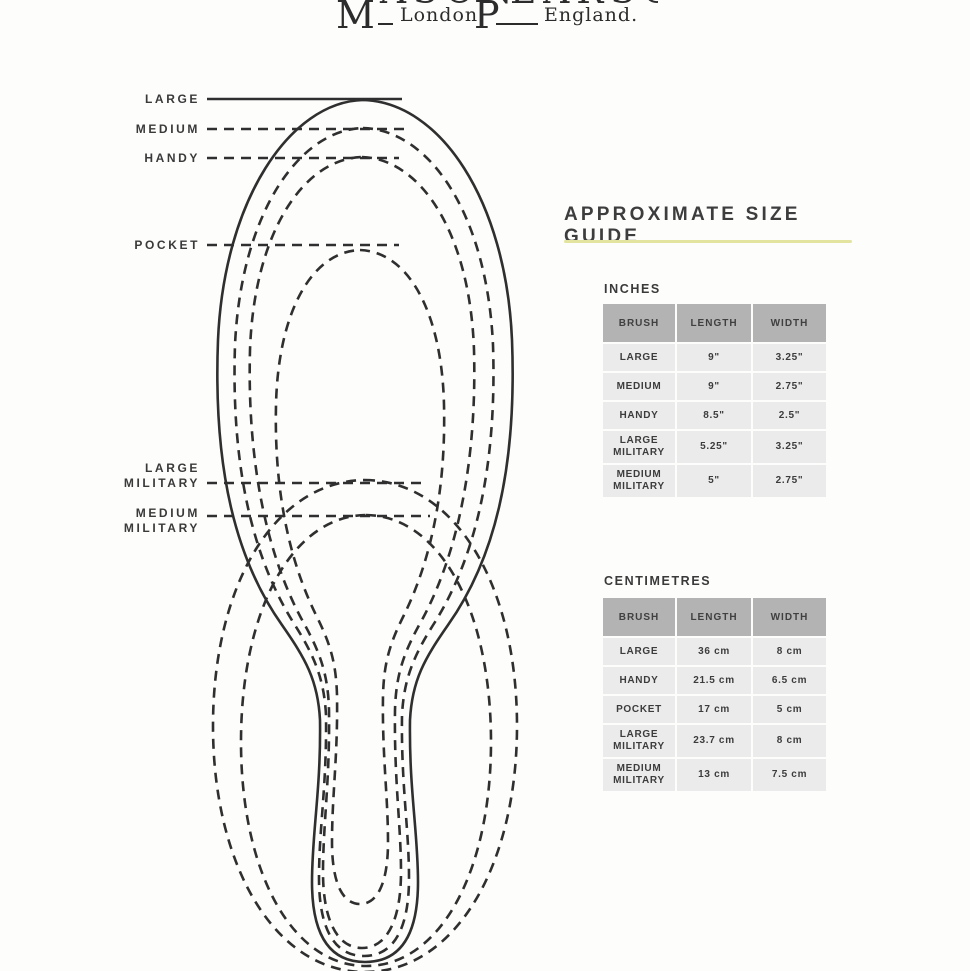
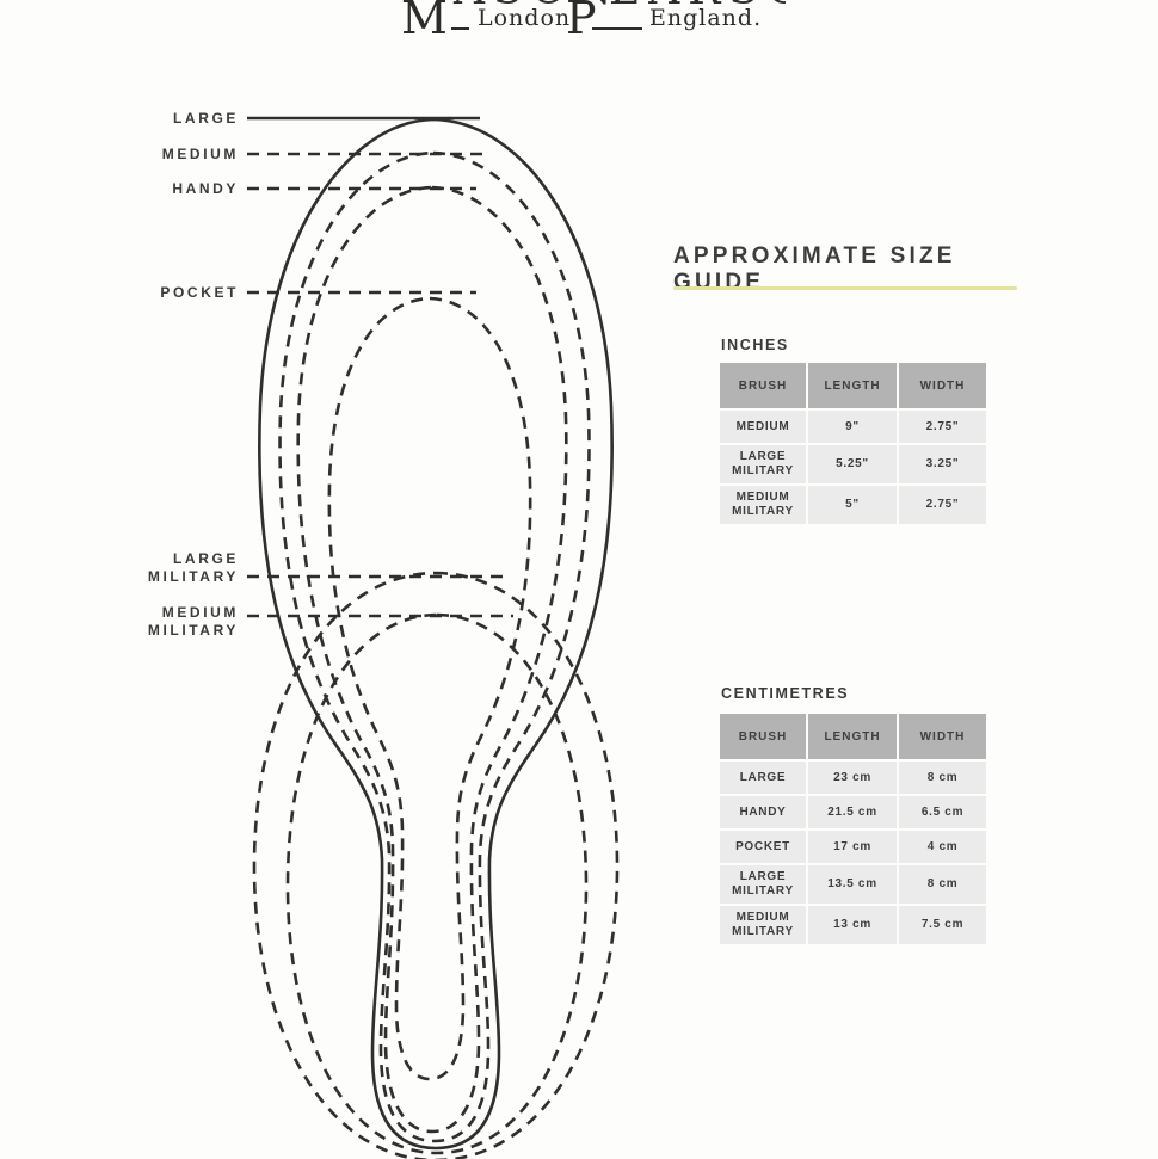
  M
  London.
  P
  England.
  LARGE
  MEDIUM
  HANDY
  POCKET
  LARGE
  MILITARY
  MEDIUM
  MILITARY
  APPROXIMATE SIZE GUIDE
  INCHES
  BRUSH	LENGTH	WIDTH
- LARGE	9"	3.25"
  MEDIUM	9"	2.75"
- HANDY	8.5"	2.5"
  LARGE MILITARY	5.25"	3.25"
  MEDIUM MILITARY	5"	2.75"
  CENTIMETRES
  BRUSH	LENGTH	WIDTH
- LARGE	36 cm	8 cm
+ LARGE	23 cm	8 cm
  HANDY	21.5 cm	6.5 cm
- POCKET	17 cm	5 cm
+ POCKET	17 cm	4 cm
- LARGE MILITARY	23.7 cm	8 cm
+ LARGE MILITARY	13.5 cm	8 cm
  MEDIUM MILITARY	13 cm	7.5 cm
